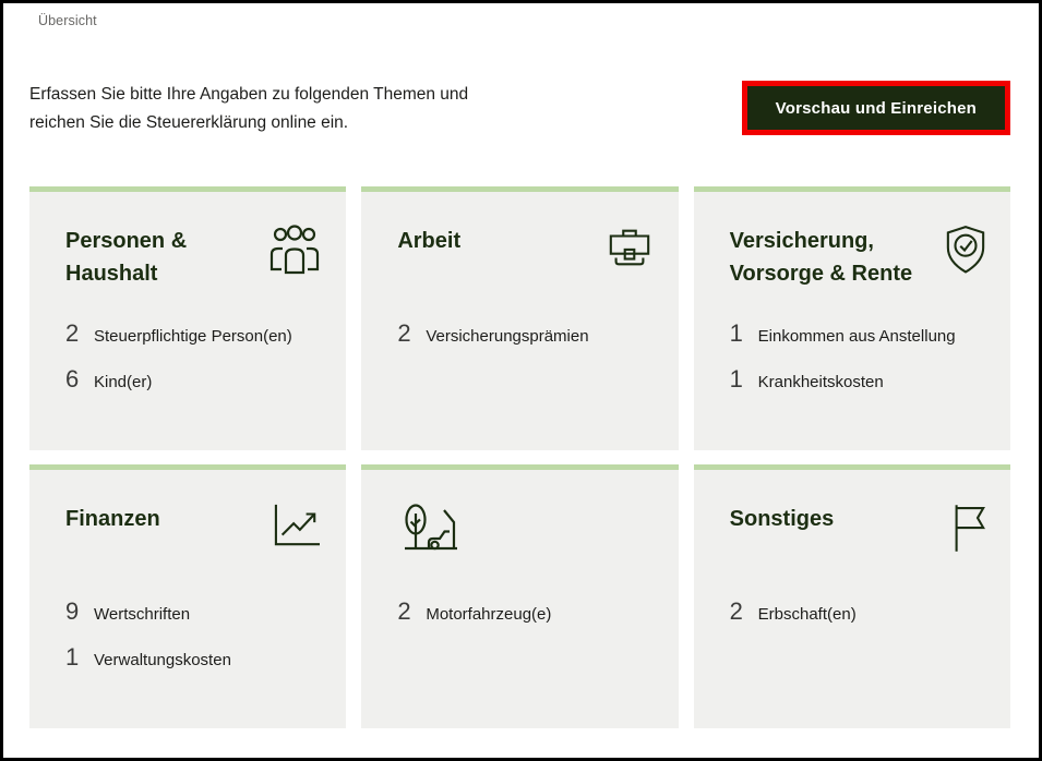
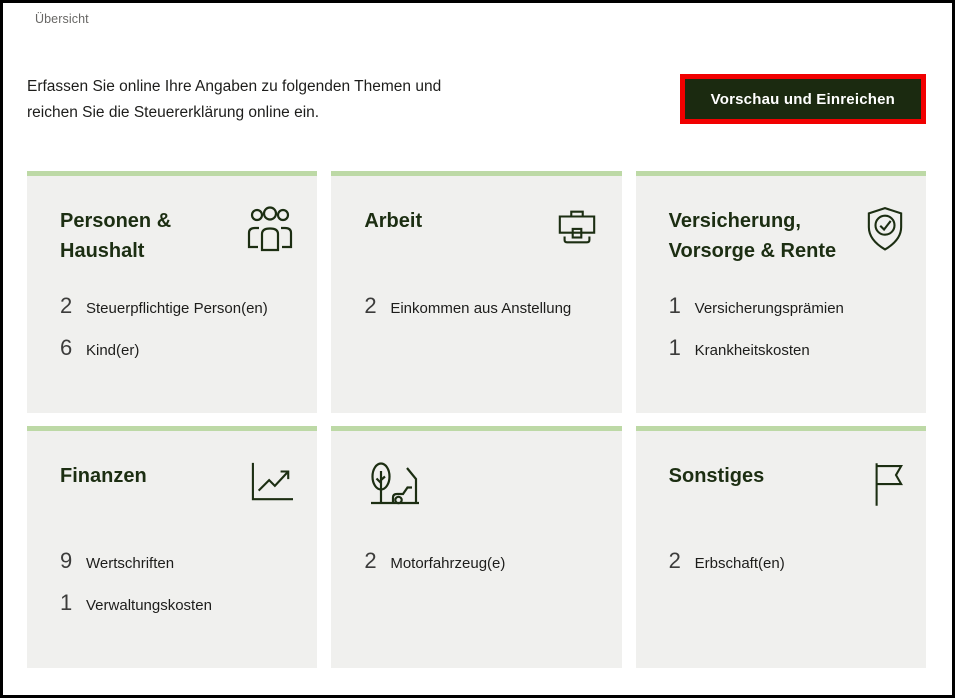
  Übersicht
- Erfassen Sie bitte Ihre Angaben zu folgenden Themen und reichen Sie die Steuererklärung online ein.
+ Erfassen Sie online Ihre Angaben zu folgenden Themen und reichen Sie die Steuererklärung online ein.
  Vorschau und Einreichen
  Personen & Haushalt
  2
  Steuerpflichtige Person(en)
  6
  Kind(er)
  Arbeit
  2
- Versicherungsprämien
+ Einkommen aus Anstellung
  Versicherung, Vorsorge & Rente
  1
- Einkommen aus Anstellung
+ Versicherungsprämien
  1
  Krankheitskosten
  Finanzen
  9
  Wertschriften
  1
  Verwaltungskosten
  2
  Motorfahrzeug(e)
  Sonstiges
  2
  Erbschaft(en)
